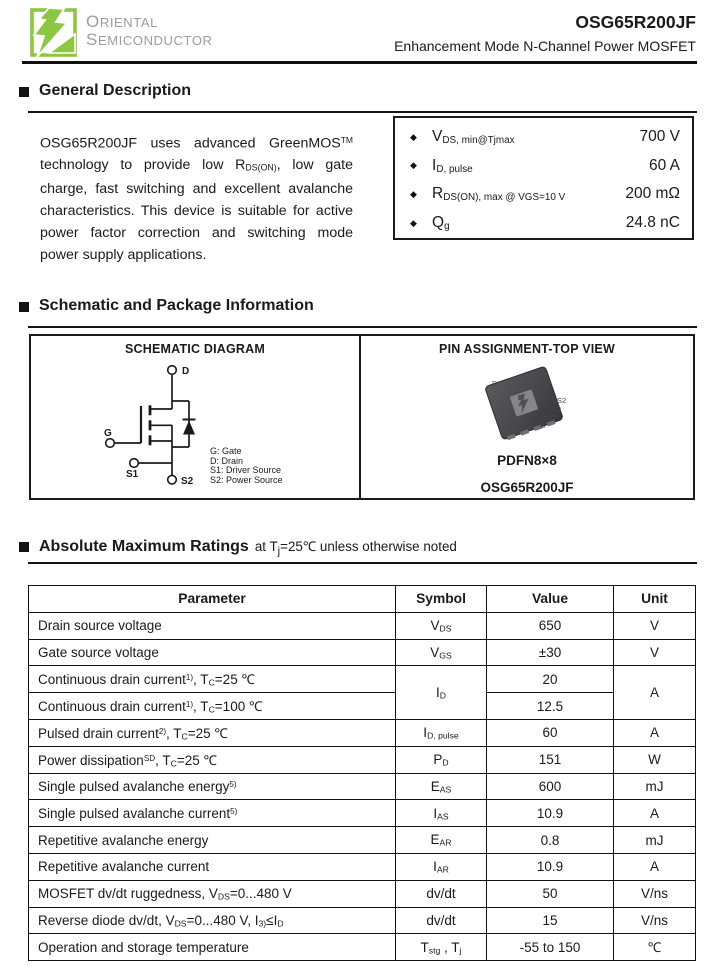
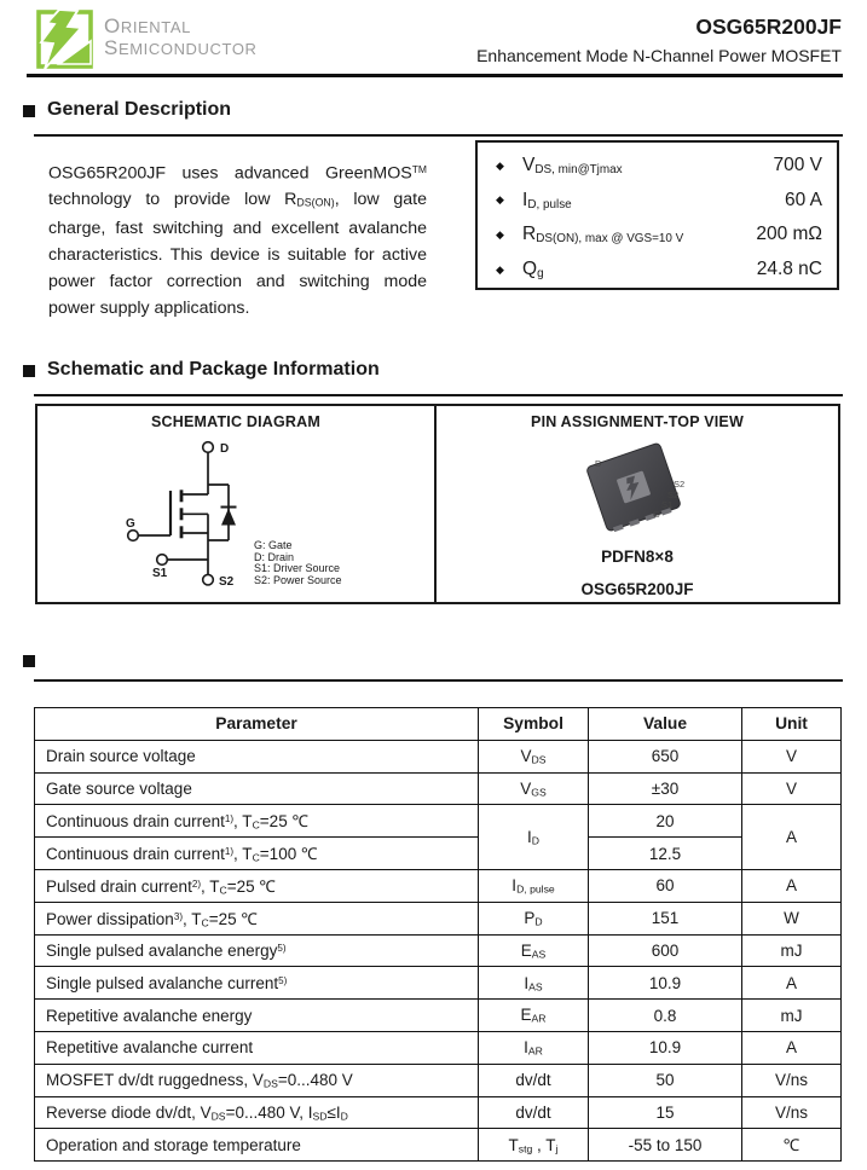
  ORIENTAL
  SEMICONDUCTOR
  OSG65R200JF
  Enhancement Mode N-Channel Power MOSFET
  General Description
  OSG65R200JF uses advanced GreenMOSTM technology to provide low RDS(ON), low gate charge, fast switching and excellent avalanche characteristics. This device is suitable for active power factor correction and switching mode power supply applications.
  ◆
  VDS, min@Tjmax
  700 V
  ◆
  ID, pulse
  60 A
  ◆
  RDS(ON), max @ VGS=10 V
  200 mΩ
  ◆
  Qg
  24.8 nC
  Schematic and Package Information
  SCHEMATIC DIAGRAM
  D
  G
  S1
  S2
  G: Gate
  D: Drain
  S1: Driver Source
  S2: Power Source
  PIN ASSIGNMENT-TOP VIEW
  D
  S2
  S2
  S1
  G
  PDFN8×8
  OSG65R200JF
- Absolute Maximum Ratings at Tj=25℃ unless otherwise noted
  Parameter	Symbol	Value	Unit
  Drain source voltage	VDS	650	V
  Gate source voltage	VGS	±30	V
  Continuous drain current1), TC=25 ℃	ID	20	A
  Continuous drain current1), TC=100 ℃	12.5
  Pulsed drain current2), TC=25 ℃	ID, pulse	60	A
- Power dissipationSD, TC=25 ℃	PD	151	W
+ Power dissipation3), TC=25 ℃	PD	151	W
  Single pulsed avalanche energy5)	EAS	600	mJ
  Single pulsed avalanche current5)	IAS	10.9	A
  Repetitive avalanche energy	EAR	0.8	mJ
  Repetitive avalanche current	IAR	10.9	A
  MOSFET dv/dt ruggedness, VDS=0...480 V	dv/dt	50	V/ns
- Reverse diode dv/dt, VDS=0...480 V, I3)≤ID	dv/dt	15	V/ns
+ Reverse diode dv/dt, VDS=0...480 V, ISD≤ID	dv/dt	15	V/ns
  Operation and storage temperature	Tstg , Tj	-55 to 150	℃
